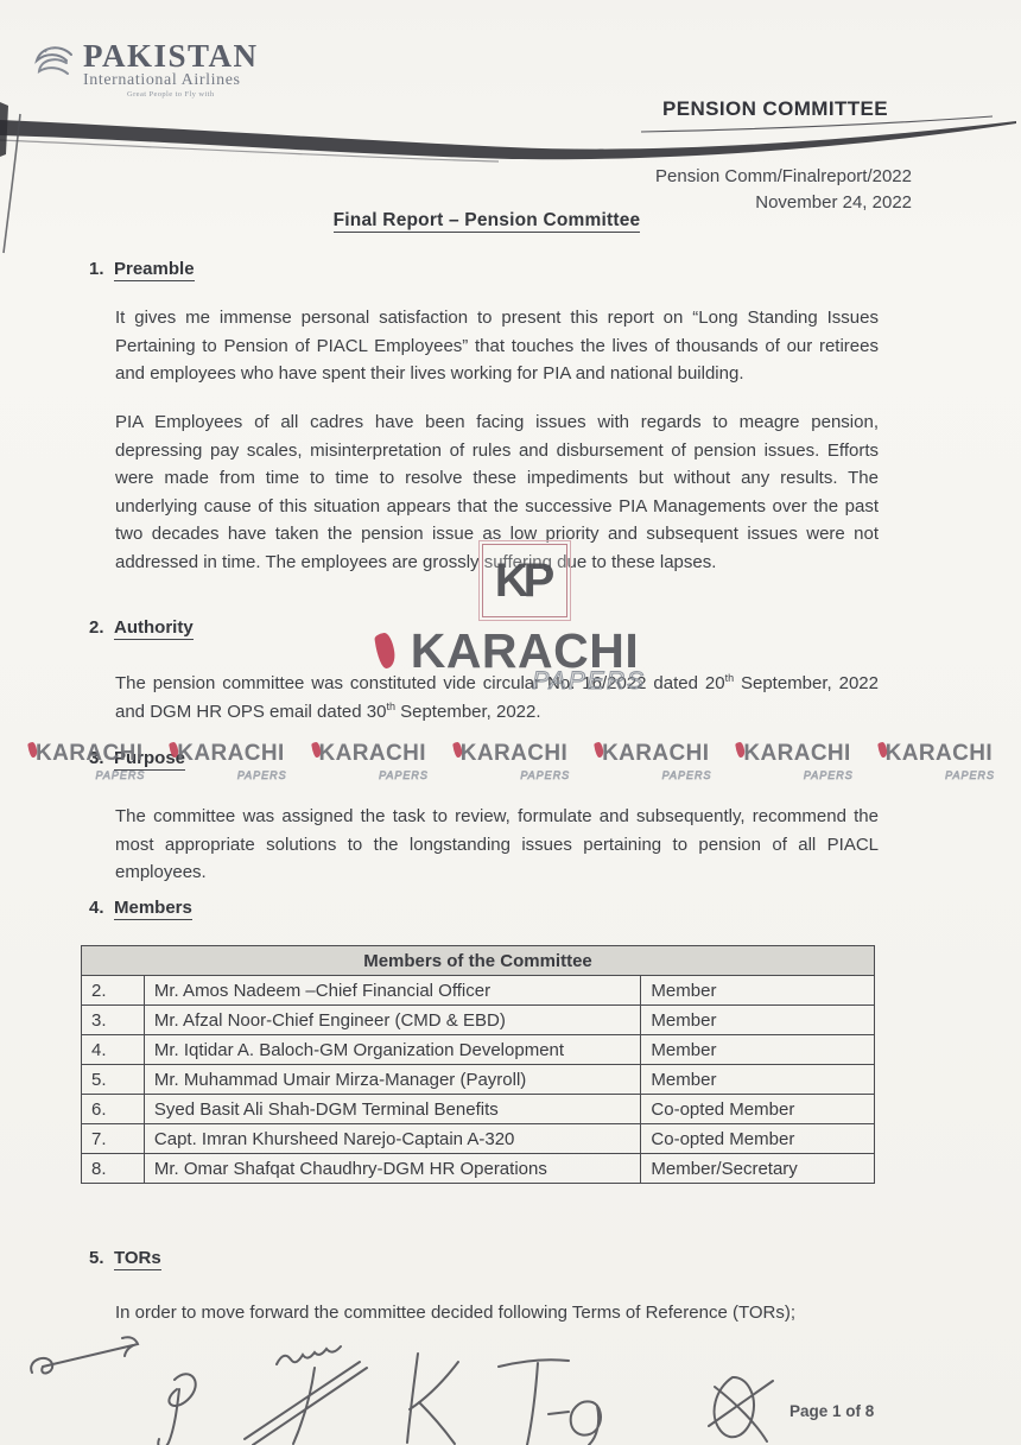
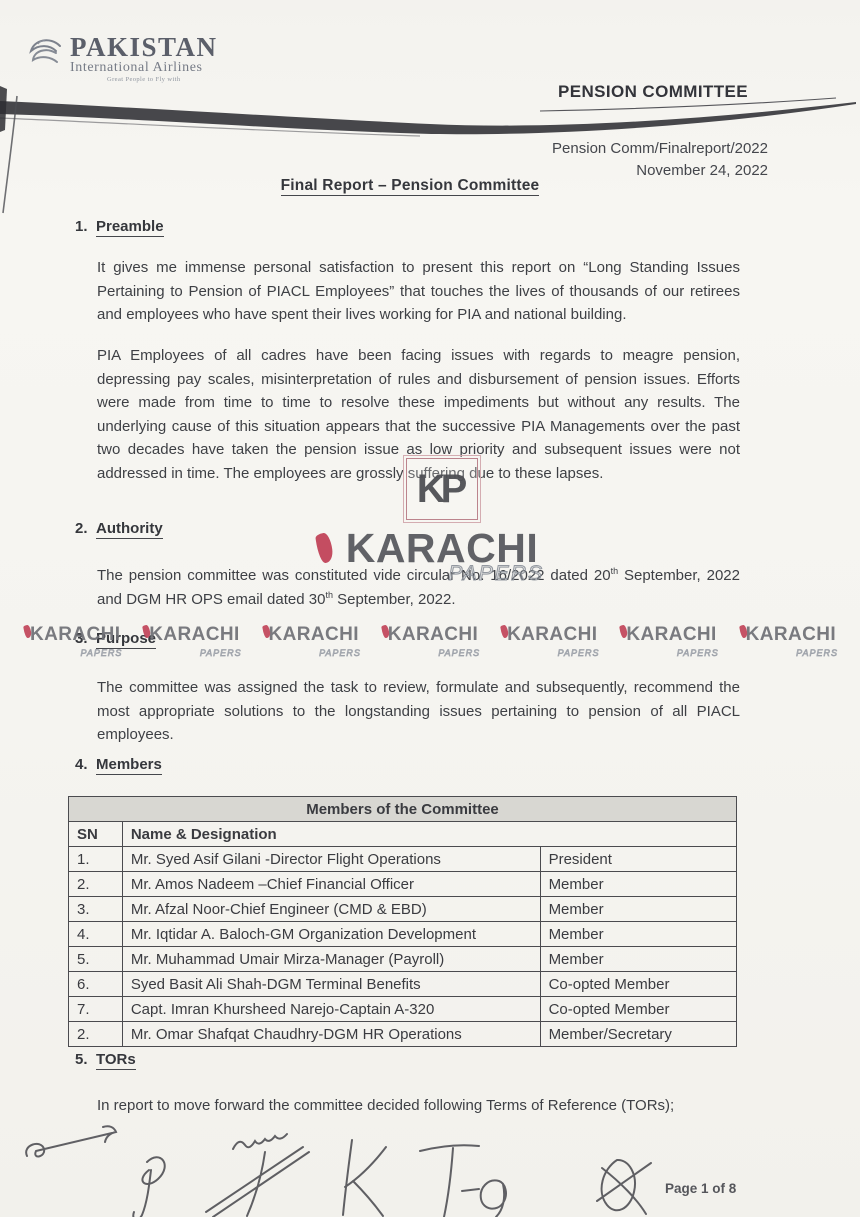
  PAKISTAN
  International Airlines
  PENSION COMMITTEE
  Pension Comm/Finalreport/2022
  November 24, 2022
  Final Report – Pension Committee
  1. Preamble
  It gives me immense personal satisfaction to present this report on “Long Standing Issues Pertaining to Pension of PIACL Employees” that touches the lives of thousands of our retirees and employees who have spent their lives working for PIA and national building.
  PIA Employees of all cadres have been facing issues with regards to meagre pension, depressing pay scales, misinterpretation of rules and disbursement of pension issues. Efforts were made from time to time to resolve these impediments but without any results. The underlying cause of this situation appears that the successive PIA Managements over the past two decades have taken the pension issue as low priority and subsequent issues were not addressed in time. The employees are grossly suffering due to these lapses.
  2. Authority
  The pension committee was constituted vide circular No. 16/2022 dated 20th September, 2022 and DGM HR OPS email dated 30th September, 2022.
  3. Purpose
  KARACHI
  PAPERS
  KARACHI
  PAPERS
  KARACHI
  PAPERS
  KARACHI
  PAPERS
  KARACHI
  PAPERS
  KARACHI
  PAPERS
  KARACHI
  PAPERS
  The committee was assigned the task to review, formulate and subsequently, recommend the most appropriate solutions to the longstanding issues pertaining to pension of all PIACL employees.
  4. Members
  Members of the Committee
+ SN	Name & Designation
+ 1.	Mr. Syed Asif Gilani -Director Flight Operations	President
  2.	Mr. Amos Nadeem –Chief Financial Officer	Member
  3.	Mr. Afzal Noor-Chief Engineer (CMD & EBD)	Member
  4.	Mr. Iqtidar A. Baloch-GM Organization Development	Member
  5.	Mr. Muhammad Umair Mirza-Manager (Payroll)	Member
  6.	Syed Basit Ali Shah-DGM Terminal Benefits	Co-opted Member
  7.	Capt. Imran Khursheed Narejo-Captain A-320	Co-opted Member
- 8.	Mr. Omar Shafqat Chaudhry-DGM HR Operations	Member/Secretary
+ 2.	Mr. Omar Shafqat Chaudhry-DGM HR Operations	Member/Secretary
  5. TORs
- In order to move forward the committee decided following Terms of Reference (TORs);
+ In report to move forward the committee decided following Terms of Reference (TORs);
  KP
  KARACHI
  PAPERS
  Page 1 of 8
